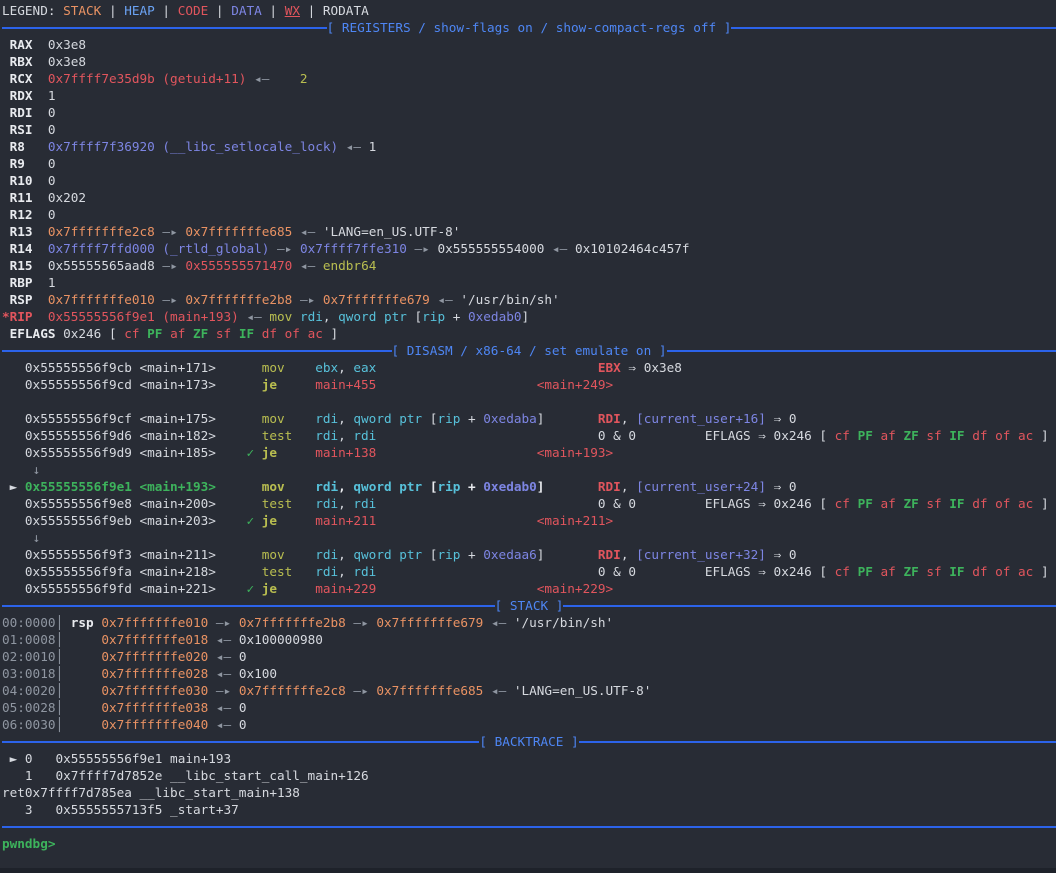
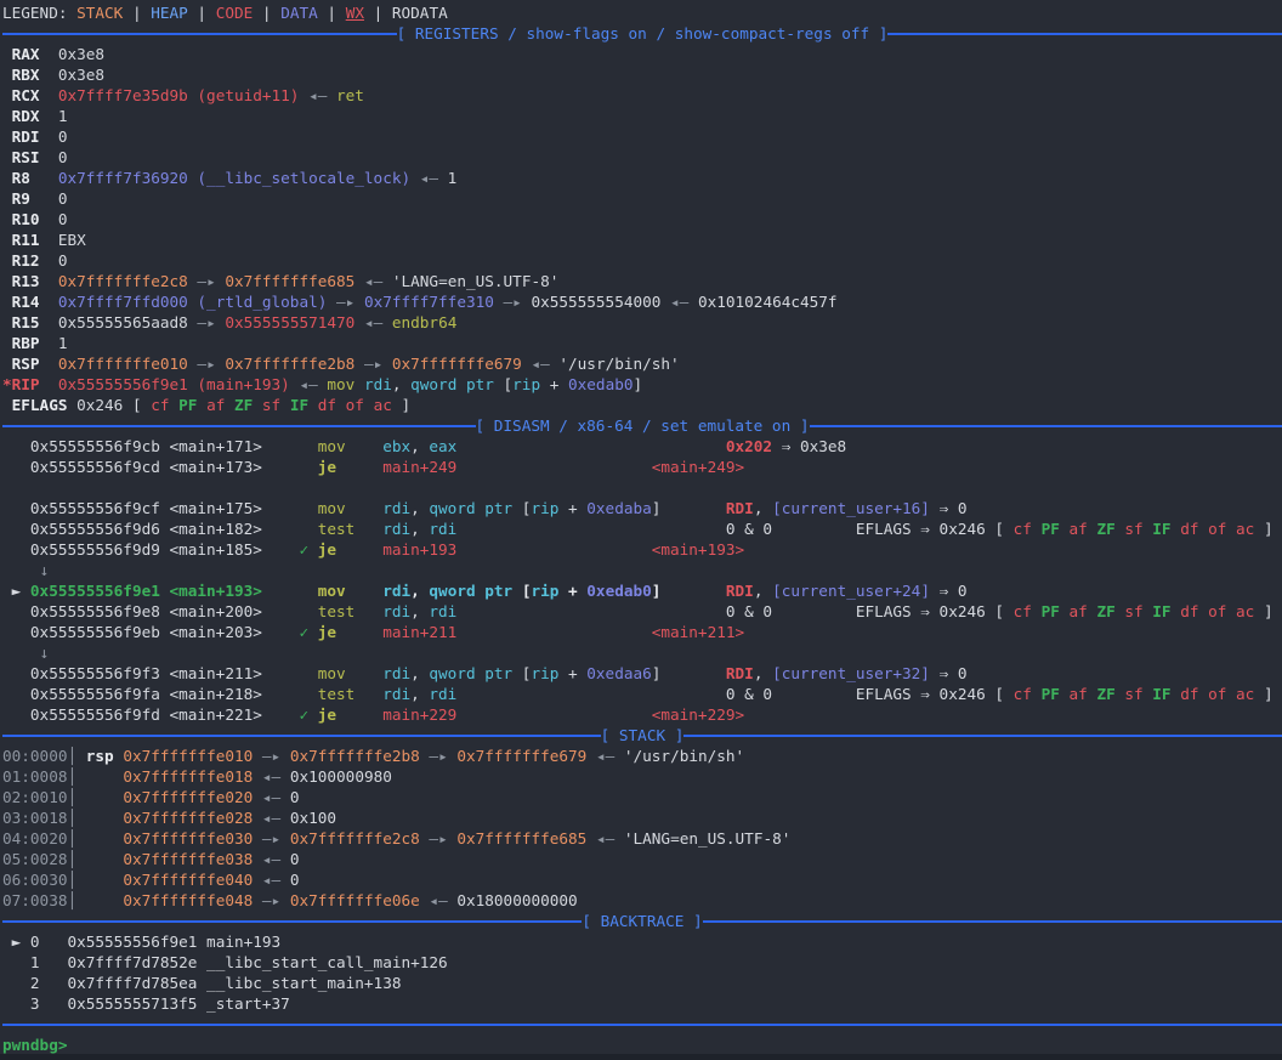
  LEGEND: STACK | HEAP | CODE | DATA | WX | RODATA
  [ REGISTERS / show-flags on / show-compact-regs off ]
  RAX 0x3e8
  RBX 0x3e8
- RCX 0x7ffff7e35d9b (getuid+11) ◂— 2
+ RCX 0x7ffff7e35d9b (getuid+11) ◂— ret
  RDX 1
  RDI 0
  RSI 0
  R8 0x7ffff7f36920 (__libc_setlocale_lock) ◂— 1
  R9 0
  R10 0
- R11 0x202
+ R11 EBX
  R12 0
  R13 0x7fffffffe2c8 —▸ 0x7fffffffe685 ◂— 'LANG=en_US.UTF-8'
  R14 0x7ffff7ffd000 (_rtld_global) —▸ 0x7ffff7ffe310 —▸ 0x555555554000 ◂— 0x10102464c457f
  R15 0x55555565aad8 —▸ 0x555555571470 ◂— endbr64
  RBP 1
  RSP 0x7fffffffe010 —▸ 0x7fffffffe2b8 —▸ 0x7fffffffe679 ◂— '/usr/bin/sh'
  *RIP 0x55555556f9e1 (main+193) ◂— mov rdi, qword ptr [rip + 0xedab0]
  EFLAGS 0x246 [ cf PF af ZF sf IF df of ac ]
  [ DISASM / x86-64 / set emulate on ]
- 0x55555556f9cb <main+171> mov ebx, eax EBX ⇒ 0x3e8
+ 0x55555556f9cb <main+171> mov ebx, eax 0x202 ⇒ 0x3e8
- 0x55555556f9cd <main+173> je main+455 <main+249>
+ 0x55555556f9cd <main+173> je main+249 <main+249>
  0x55555556f9cf <main+175> mov rdi, qword ptr [rip + 0xedaba] RDI, [current_user+16] ⇒ 0
  0x55555556f9d6 <main+182> test rdi, rdi 0 & 0 EFLAGS ⇒ 0x246 [ cf PF af ZF sf IF df of ac ]
- 0x55555556f9d9 <main+185> ✓ je main+138 <main+193>
+ 0x55555556f9d9 <main+185> ✓ je main+193 <main+193>
  ↓
  ► 0x55555556f9e1 <main+193> mov rdi, qword ptr [rip + 0xedab0] RDI, [current_user+24] ⇒ 0
  0x55555556f9e8 <main+200> test rdi, rdi 0 & 0 EFLAGS ⇒ 0x246 [ cf PF af ZF sf IF df of ac ]
  0x55555556f9eb <main+203> ✓ je main+211 <main+211>
  ↓
  0x55555556f9f3 <main+211> mov rdi, qword ptr [rip + 0xedaa6] RDI, [current_user+32] ⇒ 0
  0x55555556f9fa <main+218> test rdi, rdi 0 & 0 EFLAGS ⇒ 0x246 [ cf PF af ZF sf IF df of ac ]
  0x55555556f9fd <main+221> ✓ je main+229 <main+229>
  [ STACK ]
  00:0000│ rsp 0x7fffffffe010 —▸ 0x7fffffffe2b8 —▸ 0x7fffffffe679 ◂— '/usr/bin/sh'
  01:0008│ 0x7fffffffe018 ◂— 0x100000980
  02:0010│ 0x7fffffffe020 ◂— 0
  03:0018│ 0x7fffffffe028 ◂— 0x100
  04:0020│ 0x7fffffffe030 —▸ 0x7fffffffe2c8 —▸ 0x7fffffffe685 ◂— 'LANG=en_US.UTF-8'
  05:0028│ 0x7fffffffe038 ◂— 0
  06:0030│ 0x7fffffffe040 ◂— 0
+ 07:0038│ 0x7fffffffe048 —▸ 0x7fffffffe06e ◂— 0x18000000000
  [ BACKTRACE ]
  ► 0 0x55555556f9e1 main+193
  1 0x7ffff7d7852e __libc_start_call_main+126
- ret0x7ffff7d785ea __libc_start_main+138
+ 2 0x7ffff7d785ea __libc_start_main+138
  3 0x5555555713f5 _start+37
  pwndbg>
